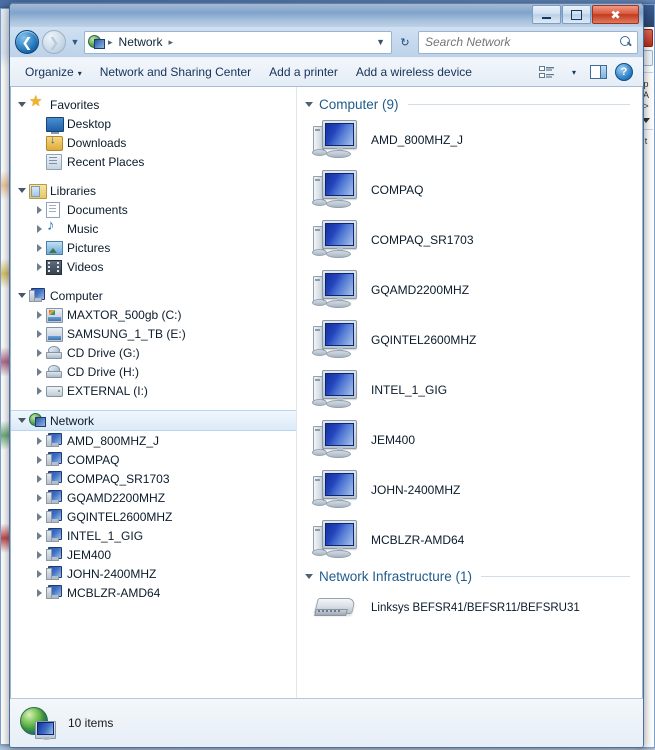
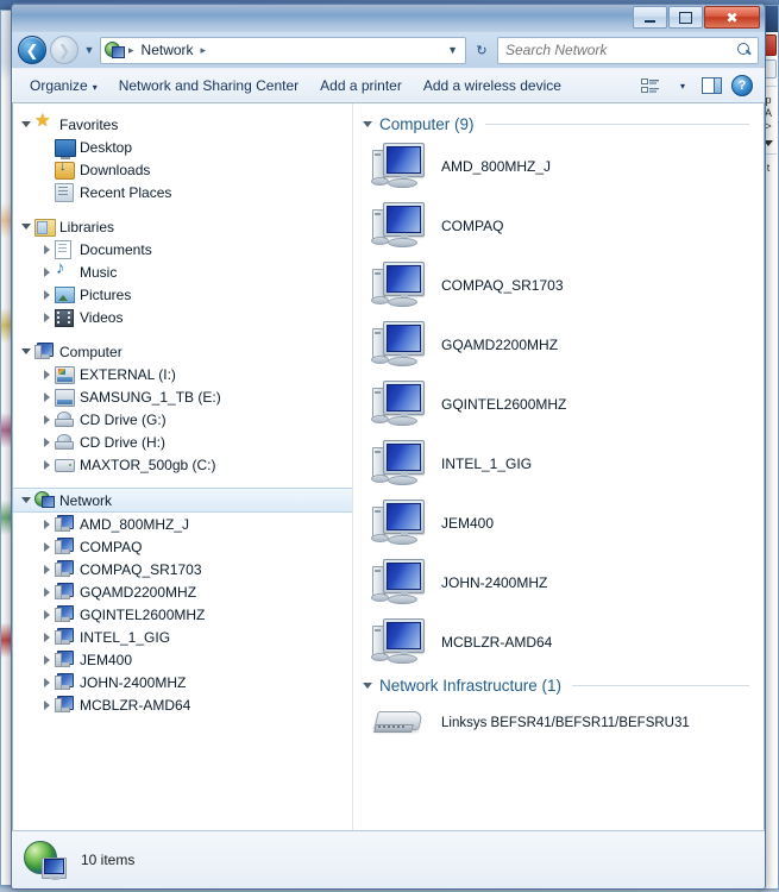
  p
  A
  >
  t
  ✖
  ❮
  ❯
  ▼
  ▸
  Network
  ▸
  ▼
  ↻
  Search Network
  Organize ▾
  Network and Sharing Center
  Add a printer
  Add a wireless device
  ▾
  ?
  Favorites
  Desktop
  Downloads
  Recent Places
  Libraries
  Documents
  Music
  Pictures
  Videos
  Computer
- MAXTOR_500gb (C:)
+ EXTERNAL (I:)
  SAMSUNG_1_TB (E:)
  CD Drive (G:)
  CD Drive (H:)
- EXTERNAL (I:)
+ MAXTOR_500gb (C:)
  Network
  AMD_800MHZ_J
  COMPAQ
  COMPAQ_SR1703
  GQAMD2200MHZ
  GQINTEL2600MHZ
  INTEL_1_GIG
  JEM400
  JOHN-2400MHZ
  MCBLZR-AMD64
  Computer (9)
  AMD_800MHZ_J
  COMPAQ
  COMPAQ_SR1703
  GQAMD2200MHZ
  GQINTEL2600MHZ
  INTEL_1_GIG
  JEM400
  JOHN-2400MHZ
  MCBLZR-AMD64
  Network Infrastructure (1)
  Linksys BEFSR41/BEFSR11/BEFSRU31
  10 items
